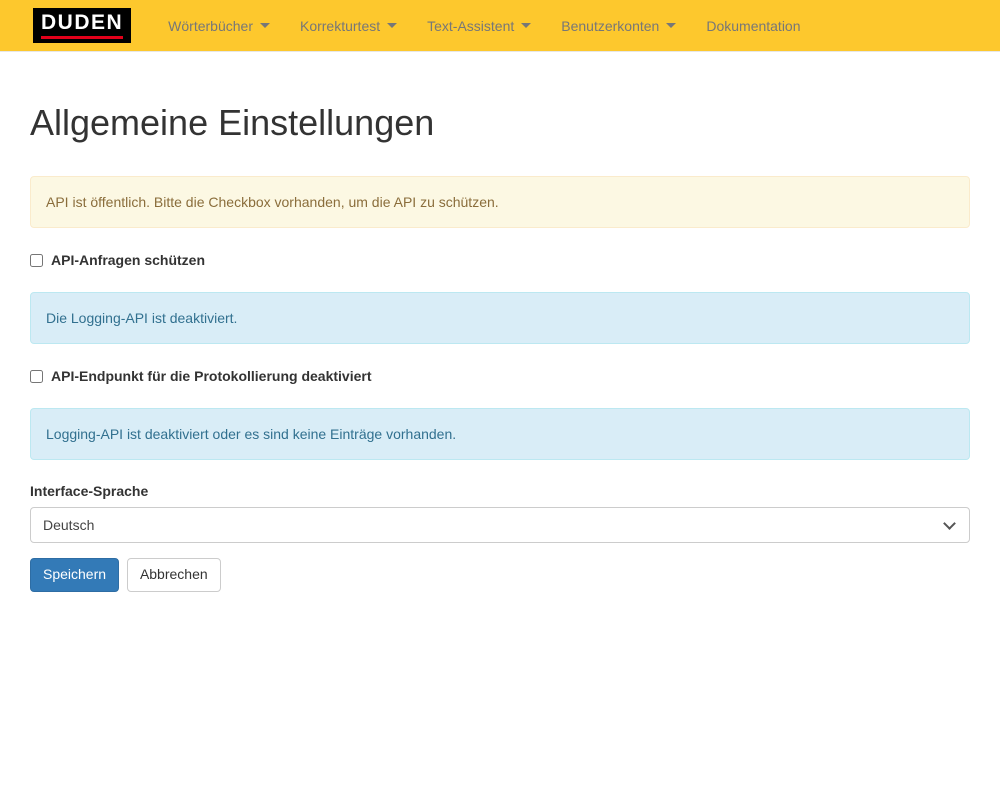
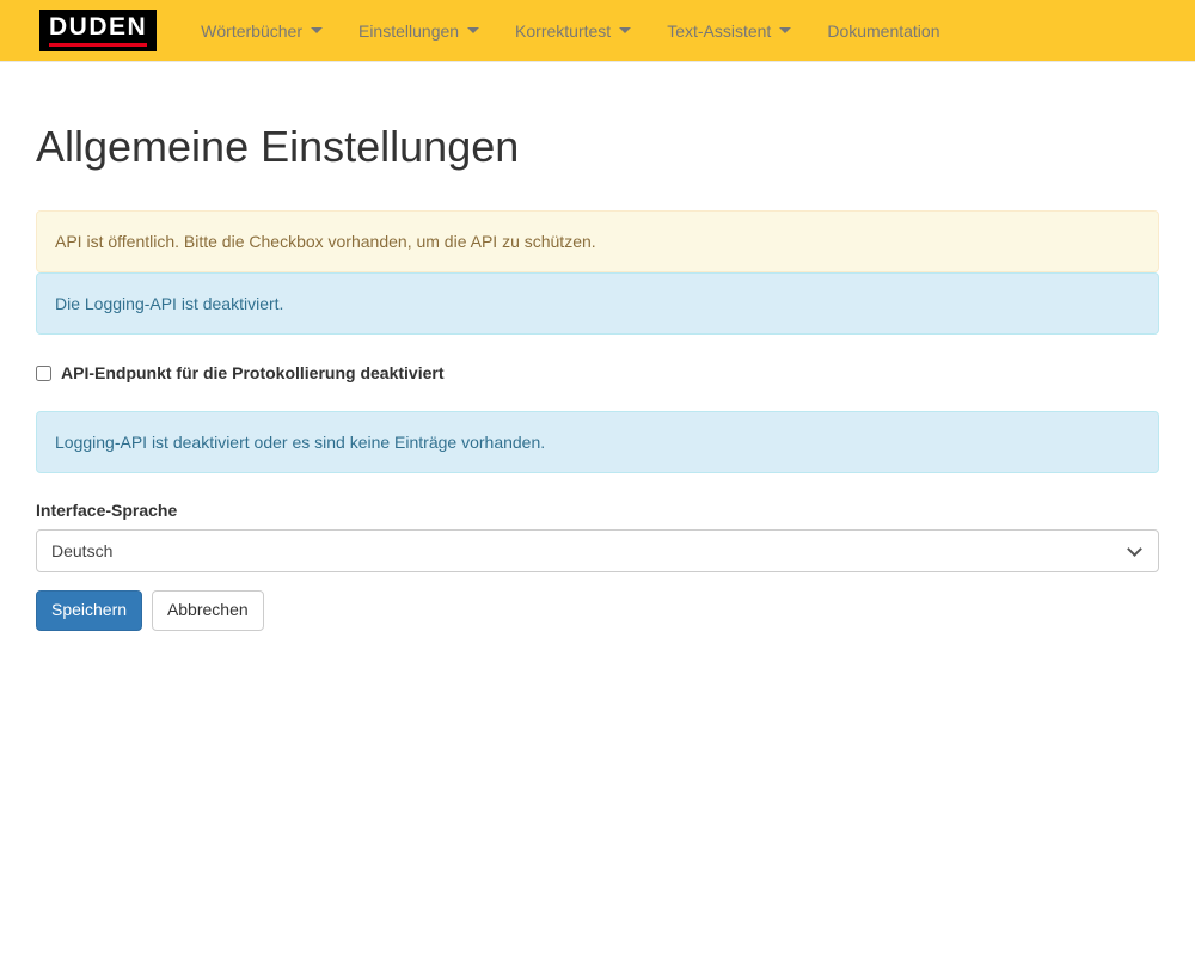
  DUDEN
  Wörterbücher
+ Einstellungen
  Korrekturtest
  Text-Assistent
- Benutzerkonten
  Dokumentation
  Allgemeine Einstellungen
  API ist öffentlich. Bitte die Checkbox vorhanden, um die API zu schützen.
- API-Anfragen schützen
  Die Logging-API ist deaktiviert.
  API-Endpunkt für die Protokollierung deaktiviert
  Logging-API ist deaktiviert oder es sind keine Einträge vorhanden.
  Interface-Sprache
  Deutsch
  Speichern Abbrechen
